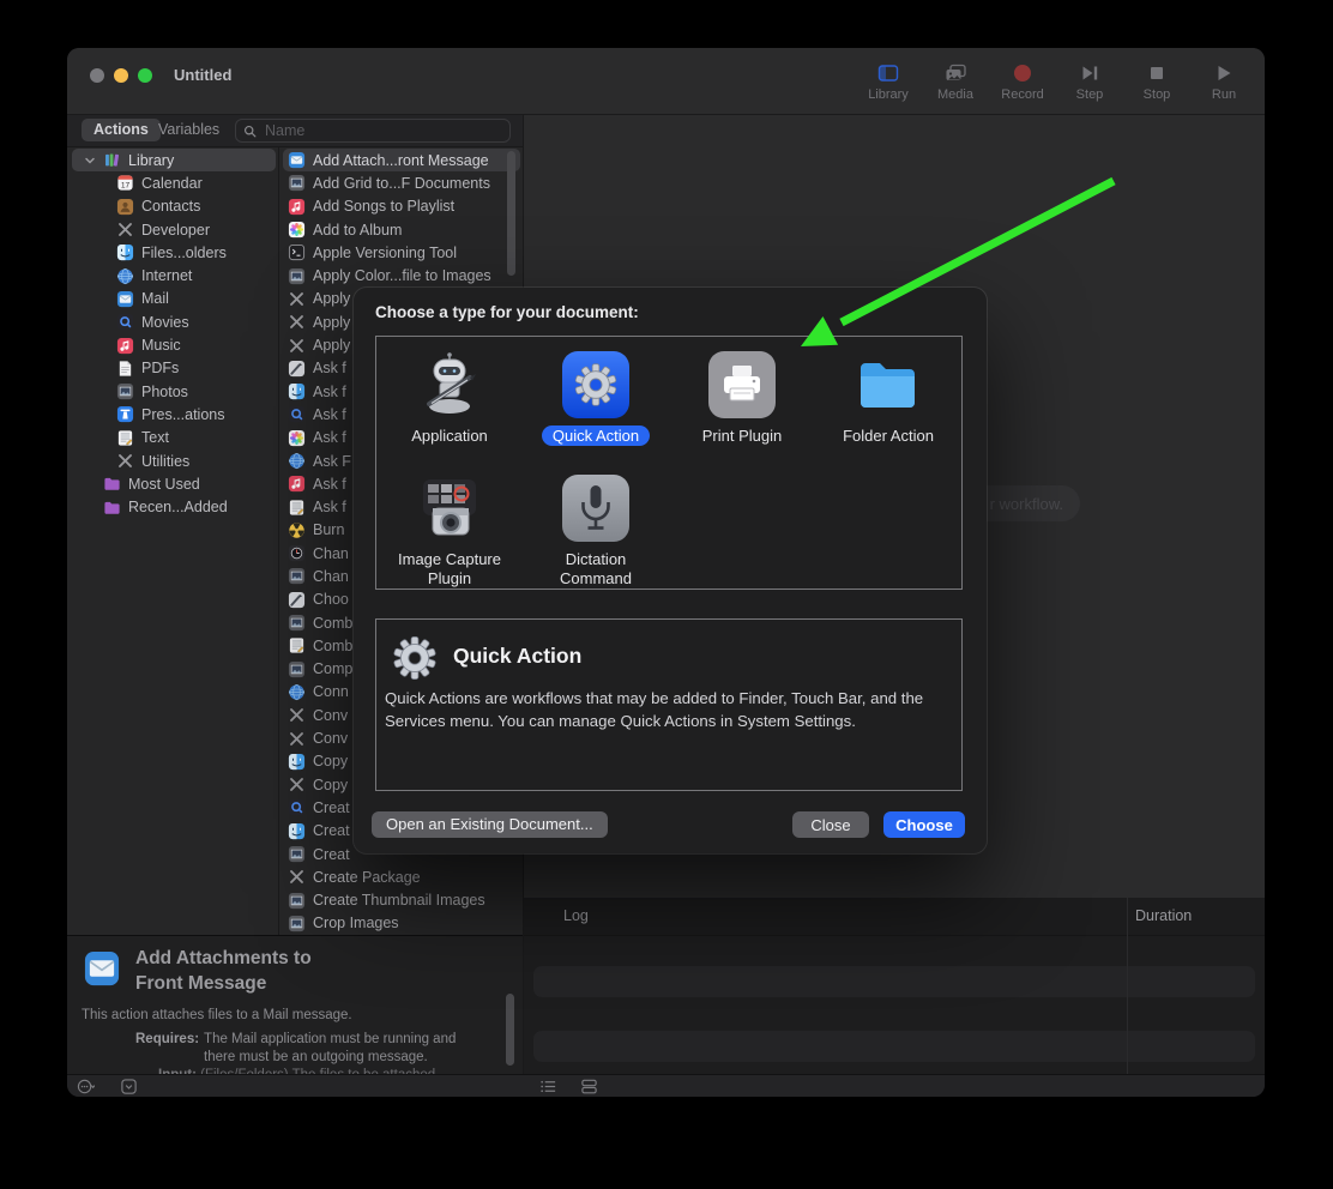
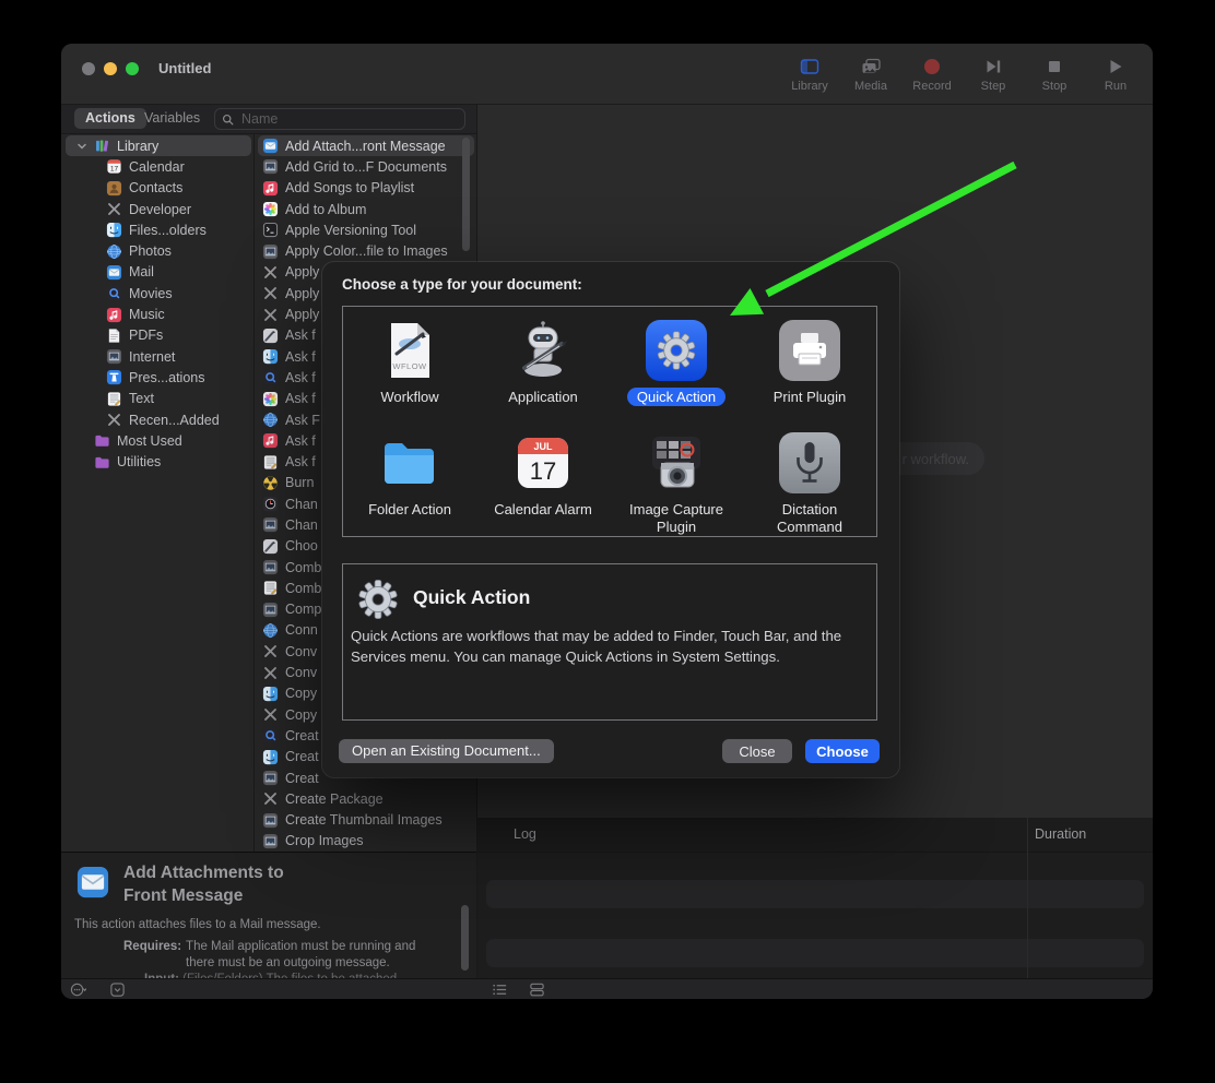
  Untitled
  Library
  Media
  Record
  Step
  Stop
  Run
  Actions
  Variables
  Name
  Library
  Calendar
  Contacts
  Developer
  Files...olders
- Internet
+ Photos
  Mail
  Movies
  Music
  PDFs
- Photos
+ Internet
  Pres...ations
  Text
- Utilities
+ Recen...Added
  Most Used
- Recen...Added
+ Utilities
  Add Attach...ront Message
  Add Grid to...F Documents
  Add Songs to Playlist
  Add to Album
  Apple Versioning Tool
  Apply Color...file to Images
  Apply
  Apply
  Apply
  Ask f
  Ask f
  Ask f
  Ask f
  Ask F
  Ask f
  Ask f
  Burn
  Chan
  Chan
  Choo
  Comb
  Comb
  Comp
  Conn
  Conv
  Conv
  Copy
  Copy
  Creat
  Creat
  Creat
  Create Package
  Create Thumbnail Images
  Crop Images
  r workflow.
  Log
  Duration
  Add Attachments to
  Front Message
  This action attaches files to a Mail message.
  Requires:
  The Mail application must be running and there must be an outgoing message.
  Choose a type for your document:
+ WFLOW
+ Workflow
  Application
  Quick Action
  Print Plugin
  Folder Action
+ JUL
+ 17
+ Calendar Alarm
  Image Capture Plugin
  Dictation Command
  Quick Action
  Quick Actions are workflows that may be added to Finder, Touch Bar, and the Services menu. You can manage Quick Actions in System Settings.
  Open an Existing Document...
  Close
  Choose
